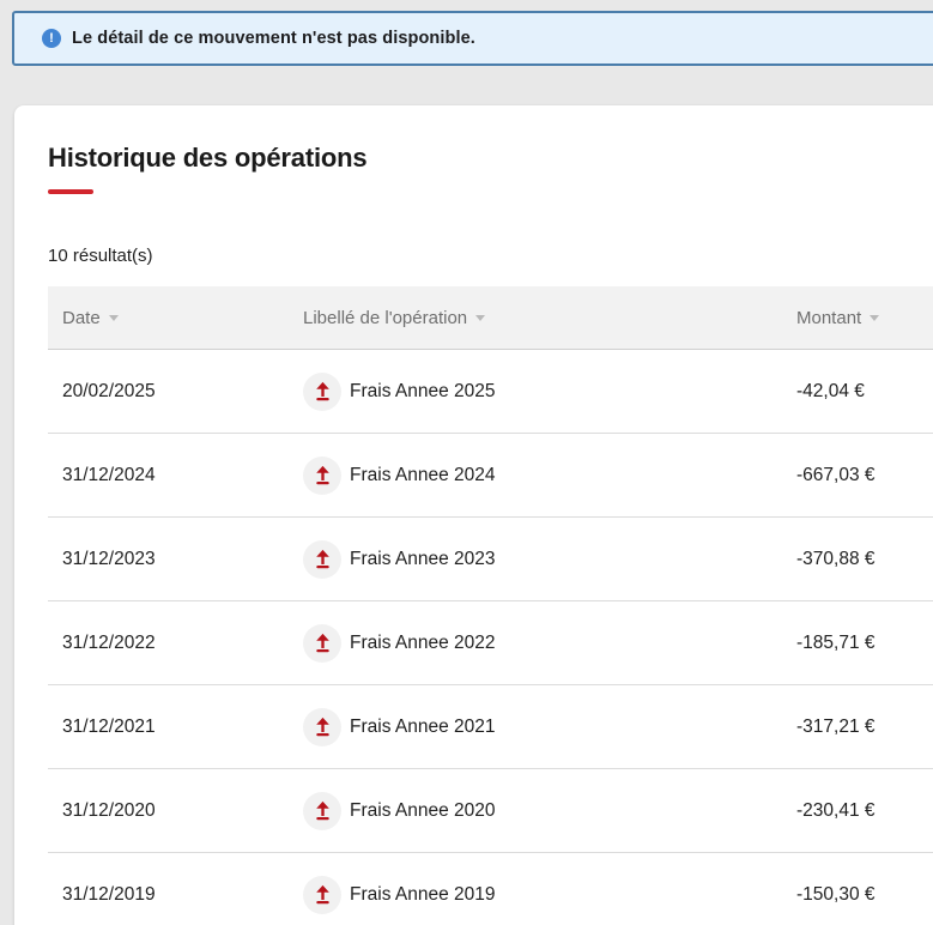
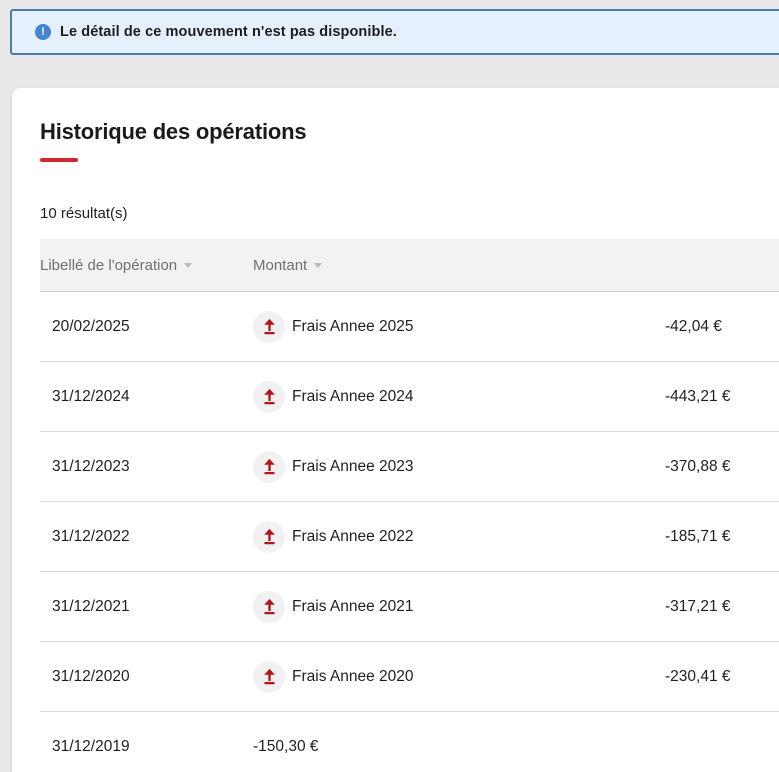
  !
  Le détail de ce mouvement n'est pas disponible.
  Historique des opérations
  10 résultat(s)
- Date
  Libellé de l'opération
  Montant
  20/02/2025
  Frais Annee 2025
  -42,04 €
  31/12/2024
  Frais Annee 2024
- -667,03 €
+ -443,21 €
  31/12/2023
  Frais Annee 2023
  -370,88 €
  31/12/2022
  Frais Annee 2022
  -185,71 €
  31/12/2021
  Frais Annee 2021
  -317,21 €
  31/12/2020
  Frais Annee 2020
  -230,41 €
  31/12/2019
- Frais Annee 2019
  -150,30 €
